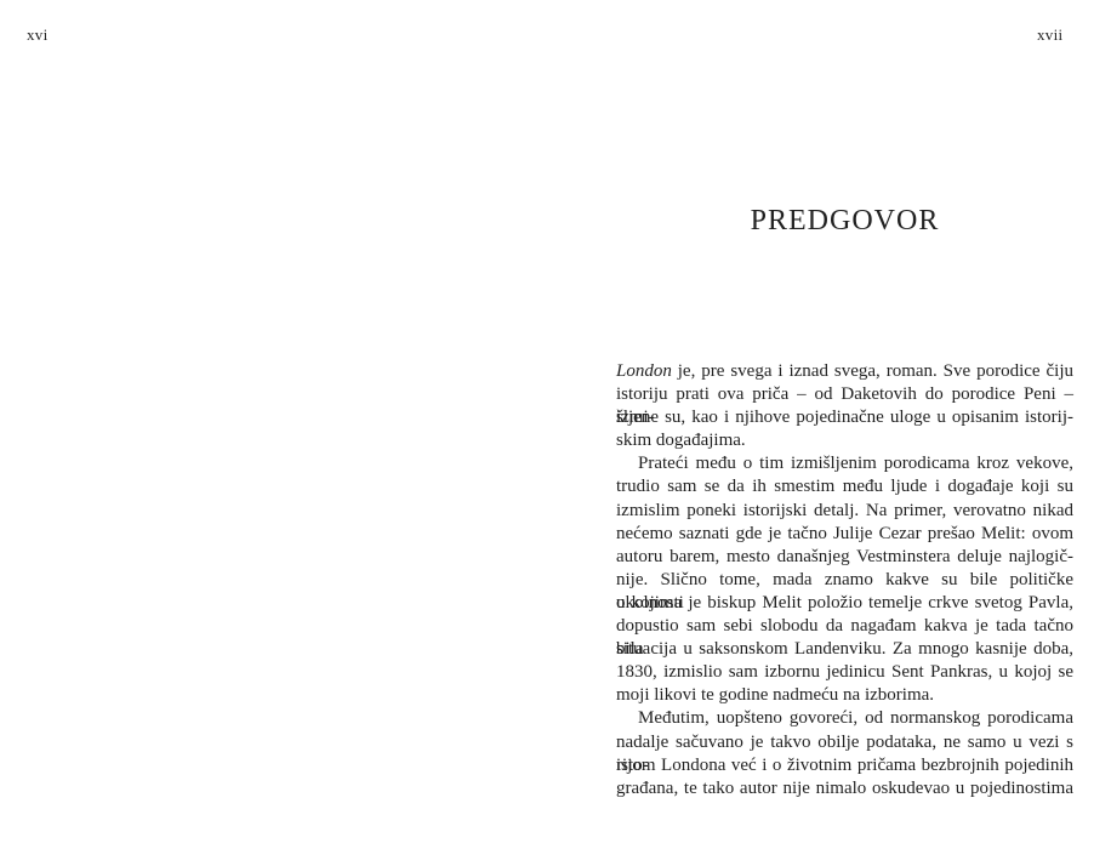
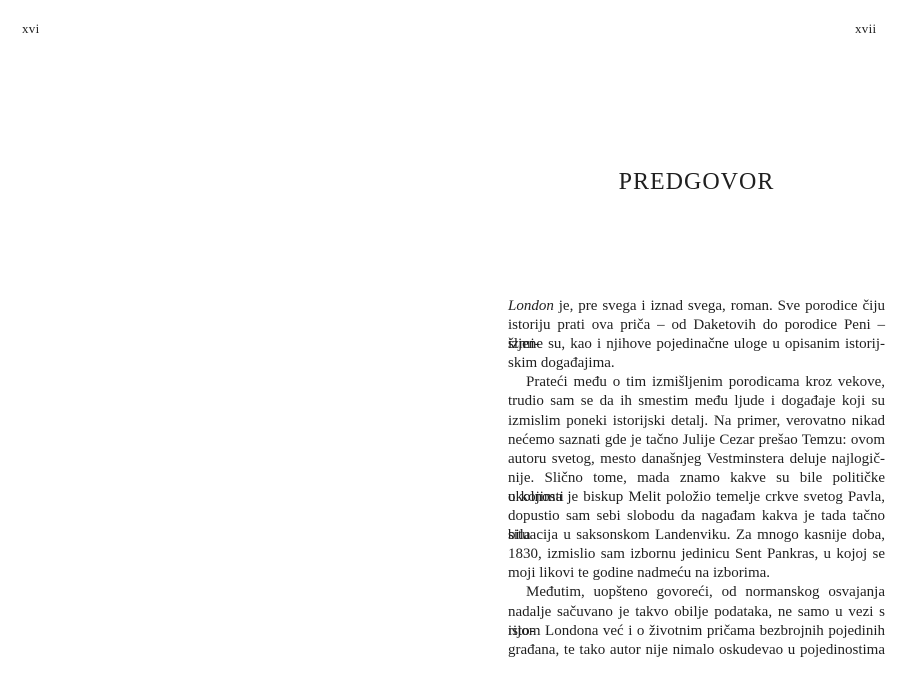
  xvi
  xvii
  PREDGOVOR
  London je, pre svega i iznad svega, roman. Sve porodice čiju
  istoriju prati ova priča – od Daketovih do porodice Peni – izmi-
  šljene su, kao i njihove pojedinačne uloge u opisanim istorij-
  skim događajima.
  Prateći među o tim izmišljenim porodicama kroz vekove,
  trudio sam se da ih smestim među ljude i događaje koji su
  izmislim poneki istorijski detalj. Na primer, verovatno nikad
- nećemo saznati gde je tačno Julije Cezar prešao Melit: ovom
+ nećemo saznati gde je tačno Julije Cezar prešao Temzu: ovom
- autoru barem, mesto današnjeg Vestminstera deluje najlogič-
+ autoru svetog, mesto današnjeg Vestminstera deluje najlogič-
  nije. Slično tome, mada znamo kakve su bile političke okolnosti
  u kojima je biskup Melit položio temelje crkve svetog Pavla,
  dopustio sam sebi slobodu da nagađam kakva je tada tačno bila
  situacija u saksonskom Landenviku. Za mnogo kasnije doba,
  1830, izmislio sam izbornu jedinicu Sent Pankras, u kojoj se
  moji likovi te godine nadmeću na izborima.
- Međutim, uopšteno govoreći, od normanskog porodicama
+ Međutim, uopšteno govoreći, od normanskog osvajanja
  nadalje sačuvano je takvo obilje podataka, ne samo u vezi s isto-
  rijom Londona već i o životnim pričama bezbrojnih pojedinih
  građana, te tako autor nije nimalo oskudevao u pojedinostima
